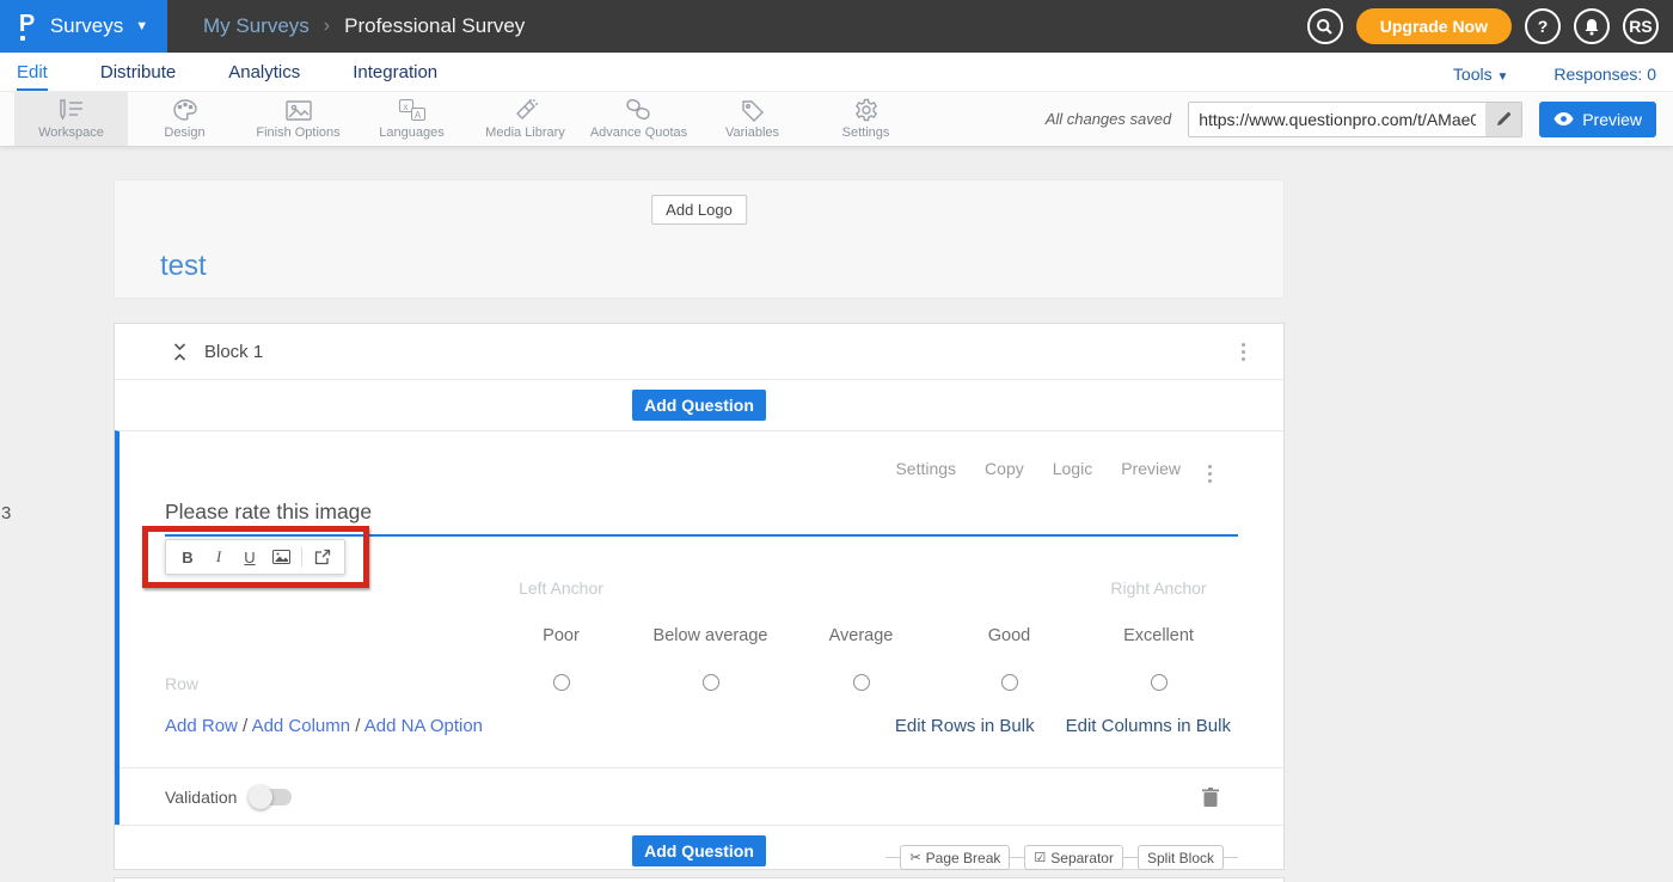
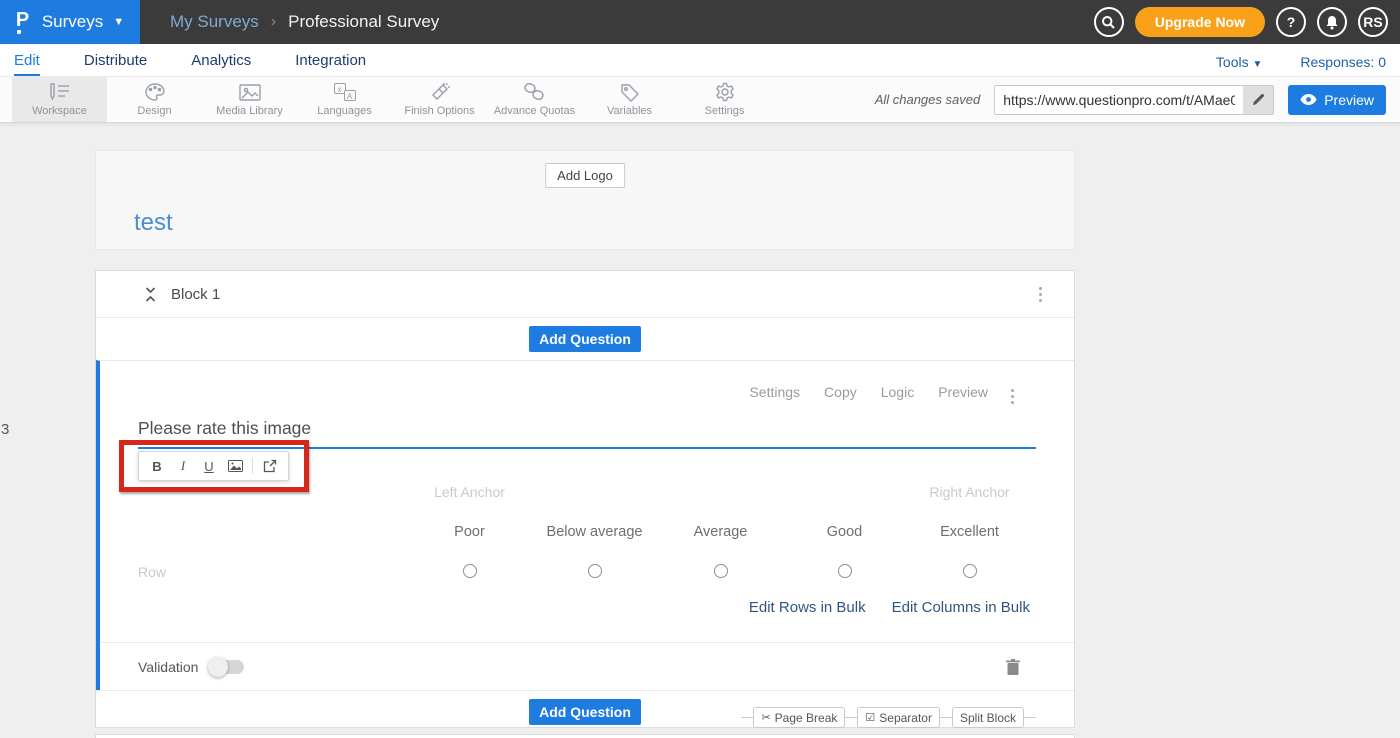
  P
  Surveys
  ▼
  My Surveys
  ›
  Professional Survey
  Upgrade Now
  ?
  RS
  Edit
  Distribute
  Analytics
  Integration
  Tools ▼
  Responses: 0
  Workspace
  Design
- Finish Options
+ Media Library
  x
  A
  Languages
- Media Library
+ Finish Options
  Advance Quotas
  Variables
  Settings
  All changes saved
  https://www.questionpro.com/t/AMae0
  Preview
  3
  Add Logo
  test
  Block 1
  Add Question
  Settings
  Copy
  Logic
  Preview
  Please rate this image
  B
  I
  U
  Left Anchor
  Right Anchor
  Poor
  Below average
  Average
  Good
  Excellent
  Row
- Add Row / Add Column / Add NA Option
  Edit Rows in Bulk
  Edit Columns in Bulk
  Validation
  Add Question
  ✂
  Page Break
  ☑
  Separator
  Split Block
